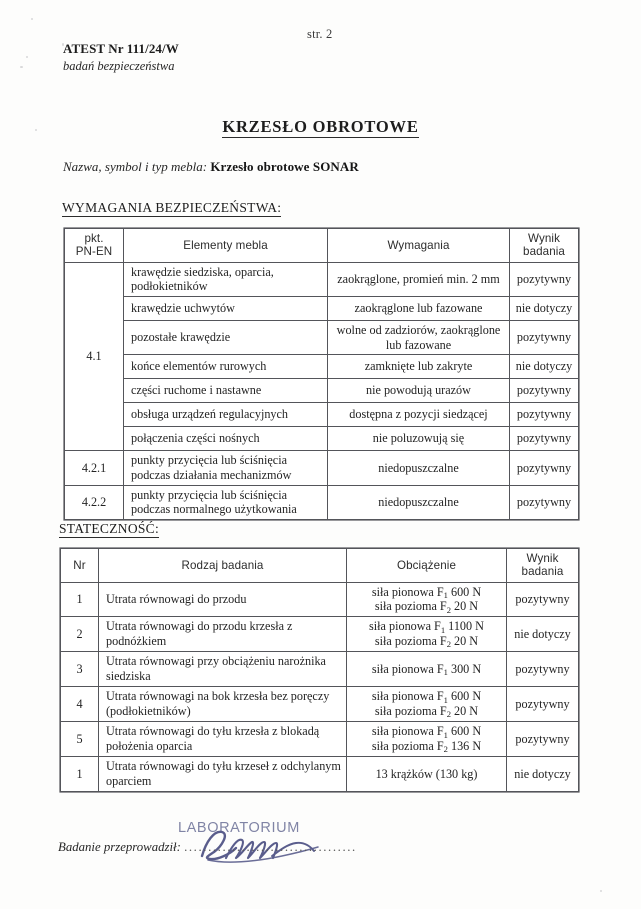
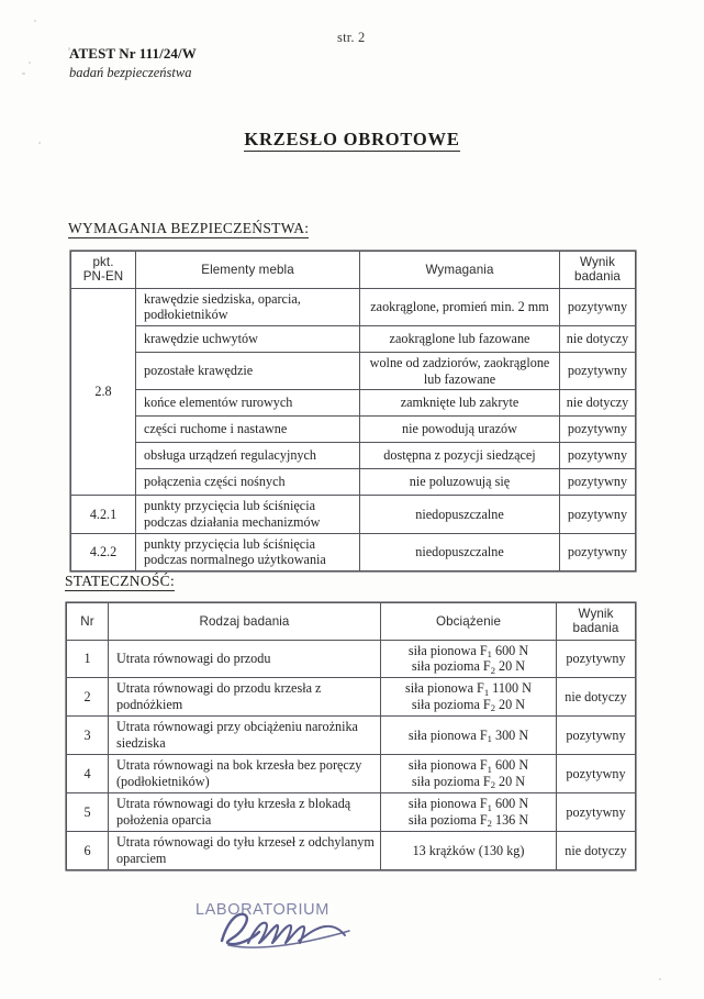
  str. 2
  ATEST Nr 111/24/W
  badań bezpieczeństwa
  KRZESŁO OBROTOWE
- Nazwa, symbol i typ mebla: Krzesło obrotowe SONAR
  WYMAGANIA BEZPIECZEŃSTWA:
  pkt. PN-EN	Elementy mebla	Wymagania	Wynik badania
- 4.1	krawędzie siedziska, oparcia, podłokietników	zaokrąglone, promień min. 2 mm	pozytywny
+ 2.8	krawędzie siedziska, oparcia, podłokietników	zaokrąglone, promień min. 2 mm	pozytywny
  krawędzie uchwytów	zaokrąglone lub fazowane	nie dotyczy
  pozostałe krawędzie	wolne od zadziorów, zaokrąglone lub fazowane	pozytywny
  końce elementów rurowych	zamknięte lub zakryte	nie dotyczy
  części ruchome i nastawne	nie powodują urazów	pozytywny
  obsługa urządzeń regulacyjnych	dostępna z pozycji siedzącej	pozytywny
  połączenia części nośnych	nie poluzowują się	pozytywny
  4.2.1	punkty przycięcia lub ściśnięcia podczas działania mechanizmów	niedopuszczalne	pozytywny
  4.2.2	punkty przycięcia lub ściśnięcia podczas normalnego użytkowania	niedopuszczalne	pozytywny
  STATECZNOŚĆ:
  Nr	Rodzaj badania	Obciążenie	Wynik badania
  1	Utrata równowagi do przodu	siła pionowa F1 600 N siła pozioma F2 20 N	pozytywny
  2	Utrata równowagi do przodu krzesła z podnóżkiem	siła pionowa F1 1100 N siła pozioma F2 20 N	nie dotyczy
  3	Utrata równowagi przy obciążeniu narożnika siedziska	siła pionowa F1 300 N	pozytywny
  4	Utrata równowagi na bok krzesła bez poręczy (podłokietników)	siła pionowa F1 600 N siła pozioma F2 20 N	pozytywny
  5	Utrata równowagi do tyłu krzesła z blokadą położenia oparcia	siła pionowa F1 600 N siła pozioma F2 136 N	pozytywny
- 1	Utrata równowagi do tyłu krzeseł z odchylanym oparciem	13 krążków (130 kg)	nie dotyczy
+ 6	Utrata równowagi do tyłu krzeseł z odchylanym oparciem	13 krążków (130 kg)	nie dotyczy
  LABORATORIUM
- Badanie przeprowadził: ....................................
